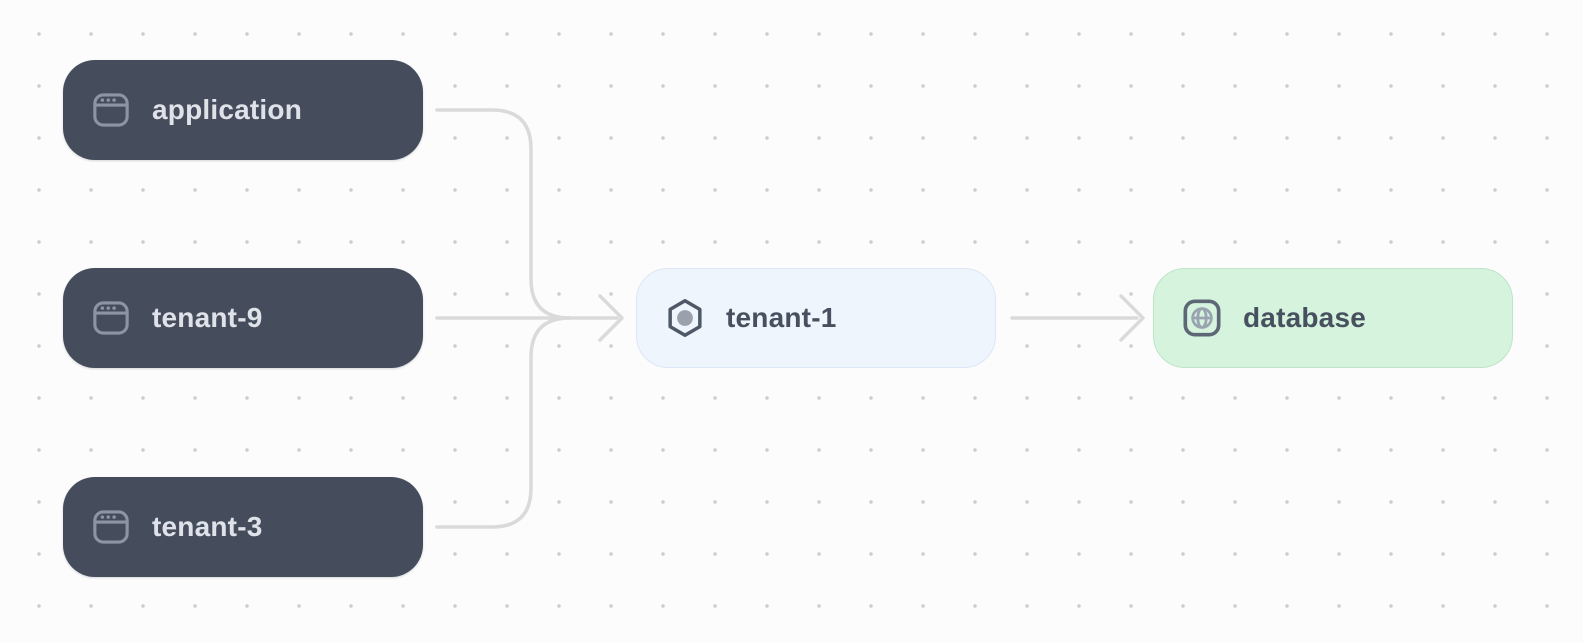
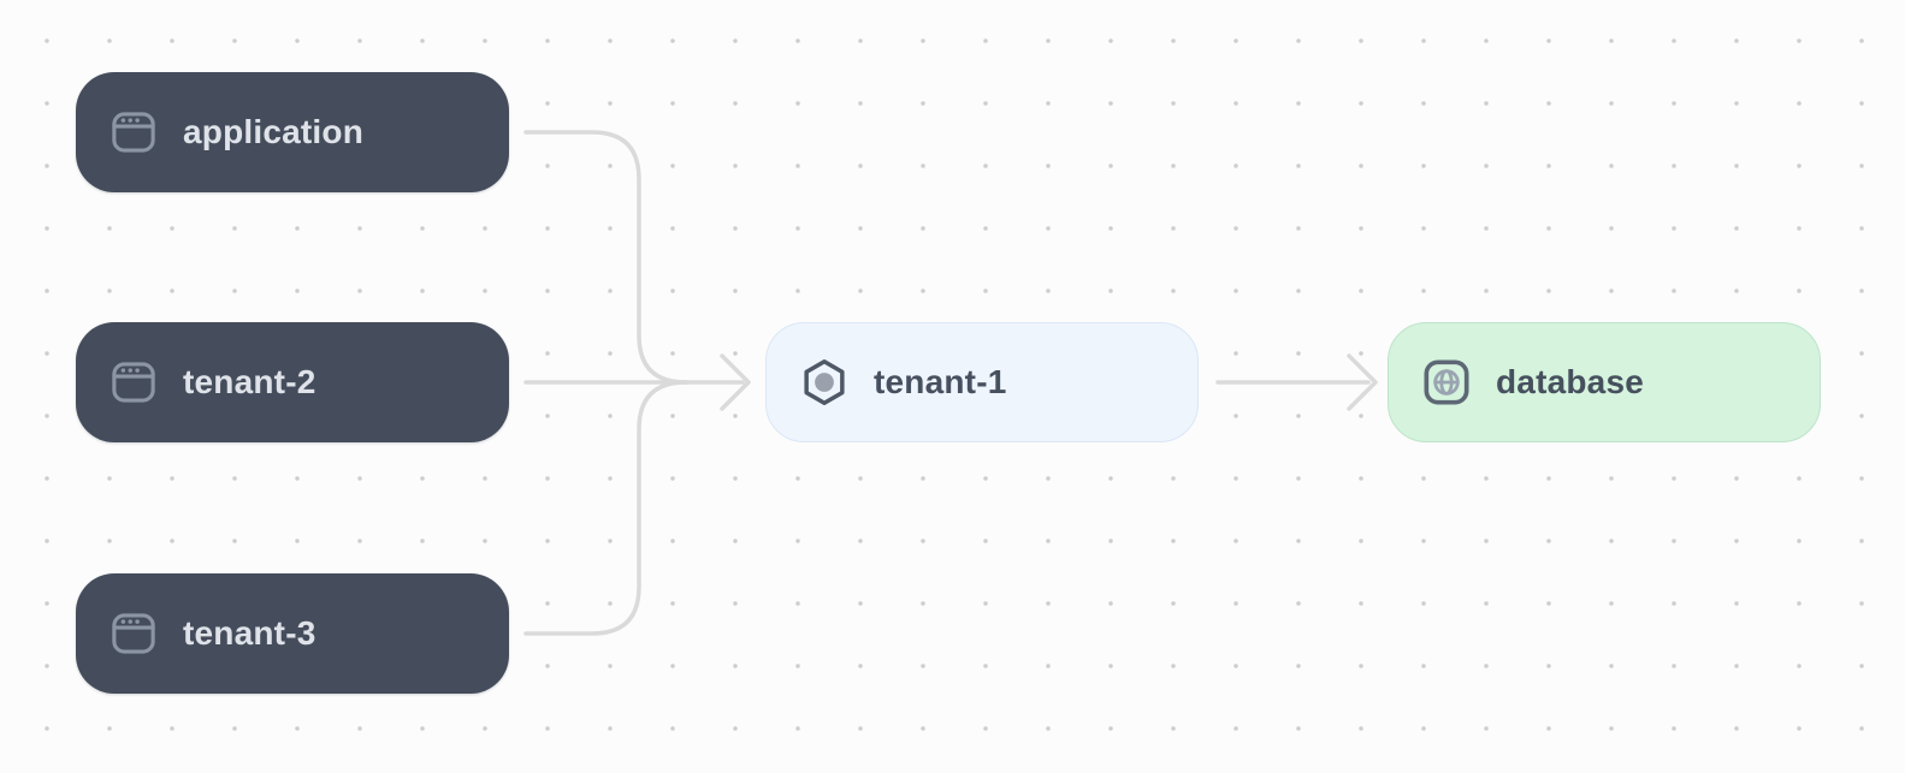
  application
- tenant-9
+ tenant-2
  tenant-3
  tenant-1
  database
